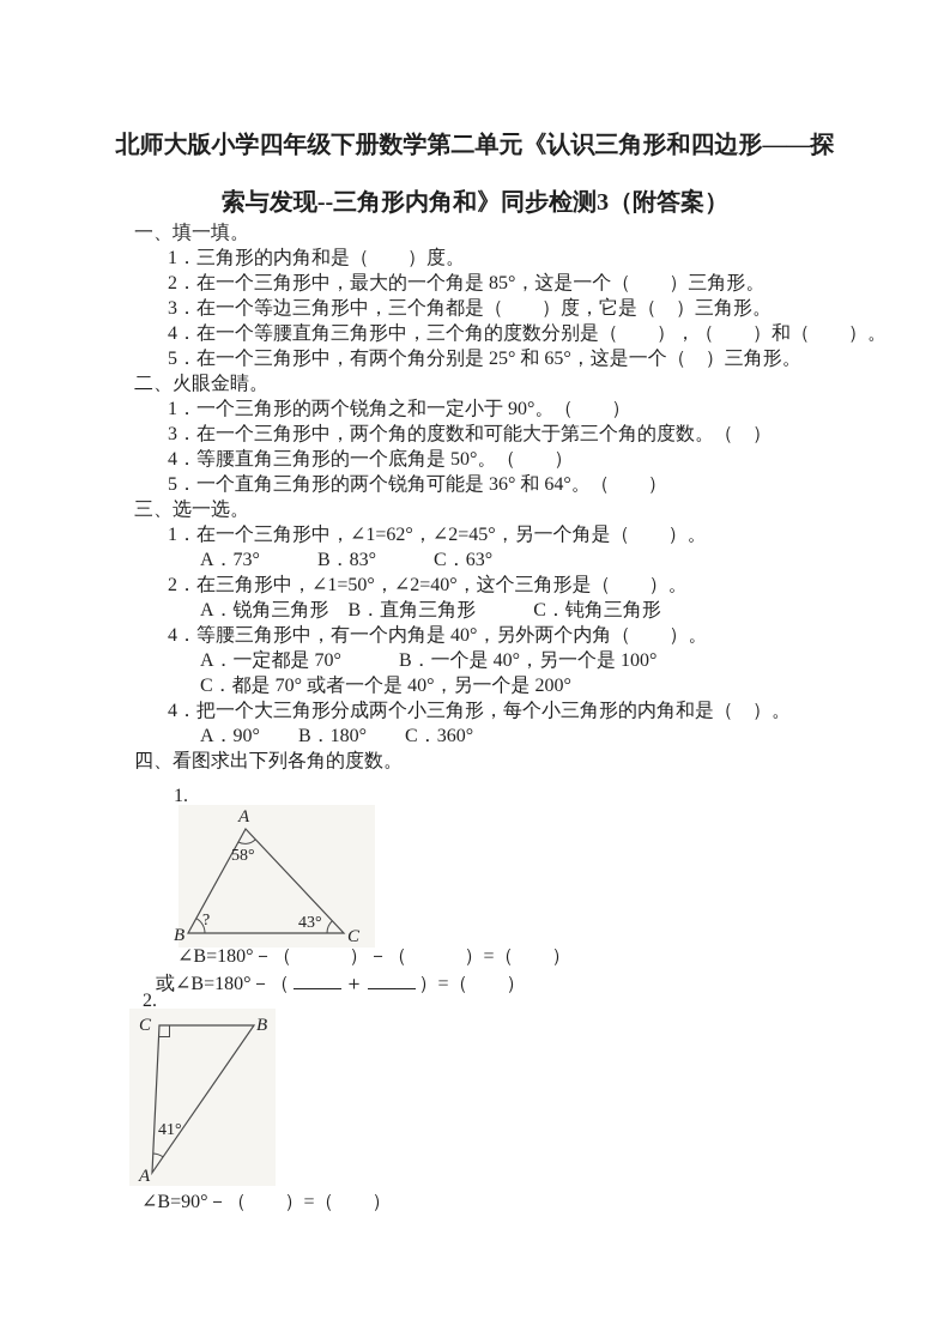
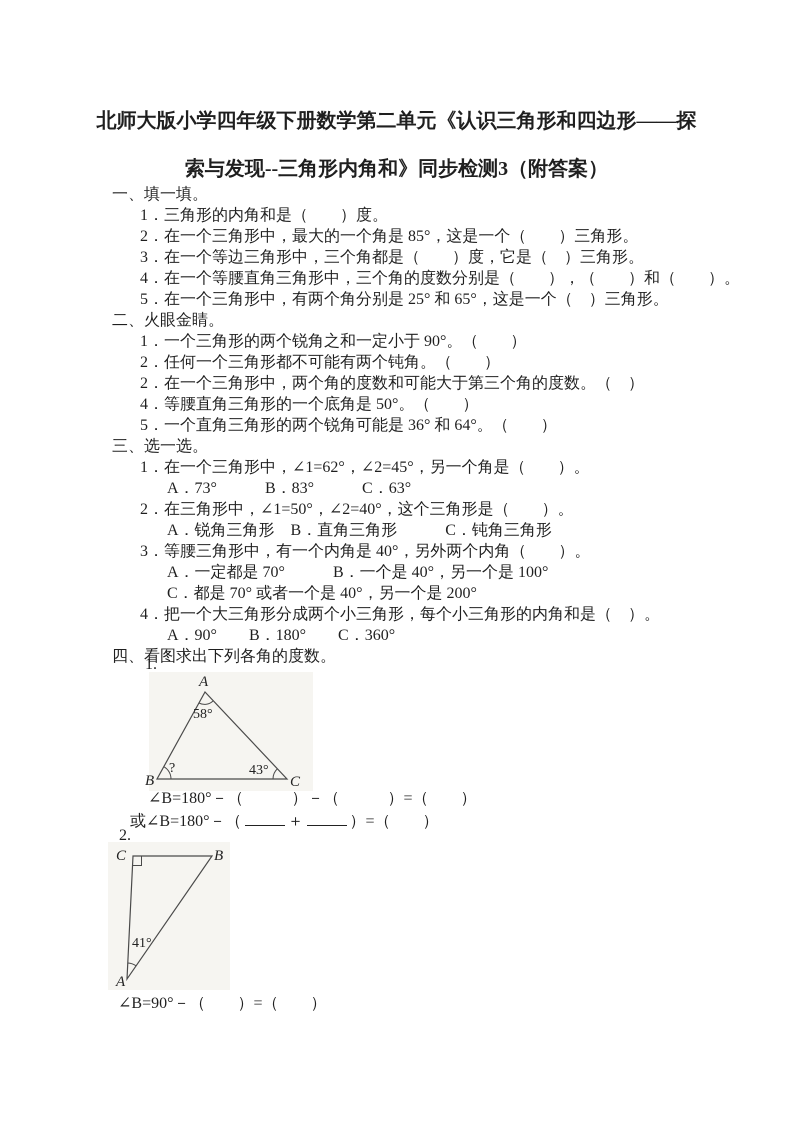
  北师大版小学四年级下册数学第二单元《认识三角形和四边形——探
  索与发现--三角形内角和》同步检测3（附答案）
  一、填一填。
  1．三角形的内角和是（ ）度。
  2．在一个三角形中，最大的一个角是 85°，这是一个（ ）三角形。
  3．在一个等边三角形中，三个角都是（ ）度，它是（ ）三角形。
  4．在一个等腰直角三角形中，三个角的度数分别是（ ），（ ）和（ ）。
  5．在一个三角形中，有两个角分别是 25° 和 65°，这是一个（ ）三角形。
  二、火眼金睛。
  1．一个三角形的两个锐角之和一定小于 90°。（ ）
+ 2．任何一个三角形都不可能有两个钝角。（ ）
- 3．在一个三角形中，两个角的度数和可能大于第三个角的度数。（ ）
+ 2．在一个三角形中，两个角的度数和可能大于第三个角的度数。（ ）
  4．等腰直角三角形的一个底角是 50°。（ ）
  5．一个直角三角形的两个锐角可能是 36° 和 64°。（ ）
  三、选一选。
  1．在一个三角形中，∠1=62°，∠2=45°，另一个角是（ ）。
  A．73° B．83° C．63°
  2．在三角形中，∠1=50°，∠2=40°，这个三角形是（ ）。
  A．锐角三角形 B．直角三角形 C．钝角三角形
- 4．等腰三角形中，有一个内角是 40°，另外两个内角（ ）。
+ 3．等腰三角形中，有一个内角是 40°，另外两个内角（ ）。
  A．一定都是 70° B．一个是 40°，另一个是 100°
  C．都是 70° 或者一个是 40°，另一个是 200°
  4．把一个大三角形分成两个小三角形，每个小三角形的内角和是（ ）。
  A．90° B．180° C．360°
  四、看图求出下列各角的度数。
  1.
  A
  B
  C
  58°
  ?
  43°
  ∠B=180°－（ ）－（ ）=（ ）
  或∠B=180°－（ ＋ ）=（ ）
  2.
  C
  B
  A
  41°
  ∠B=90°－（ ）=（ ）
